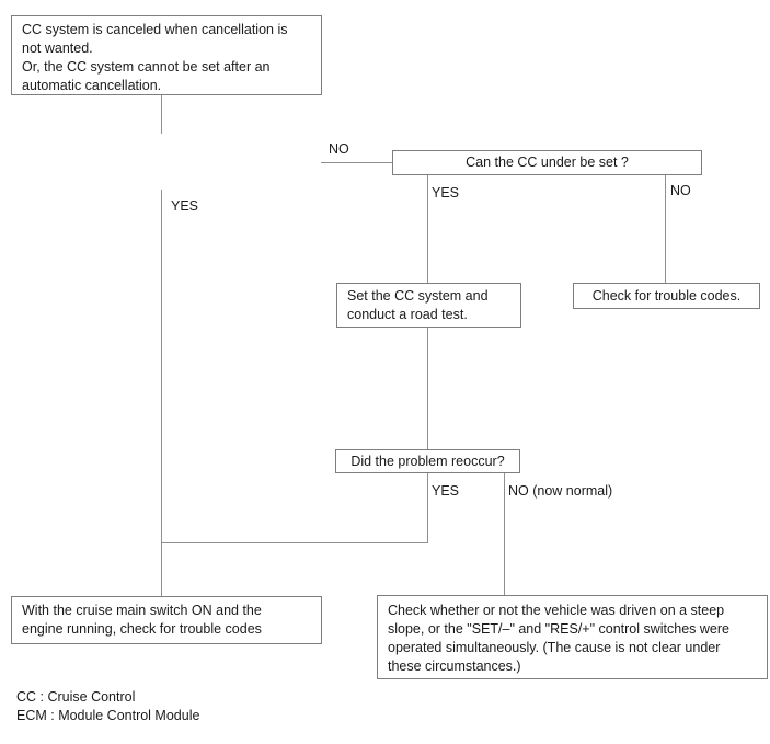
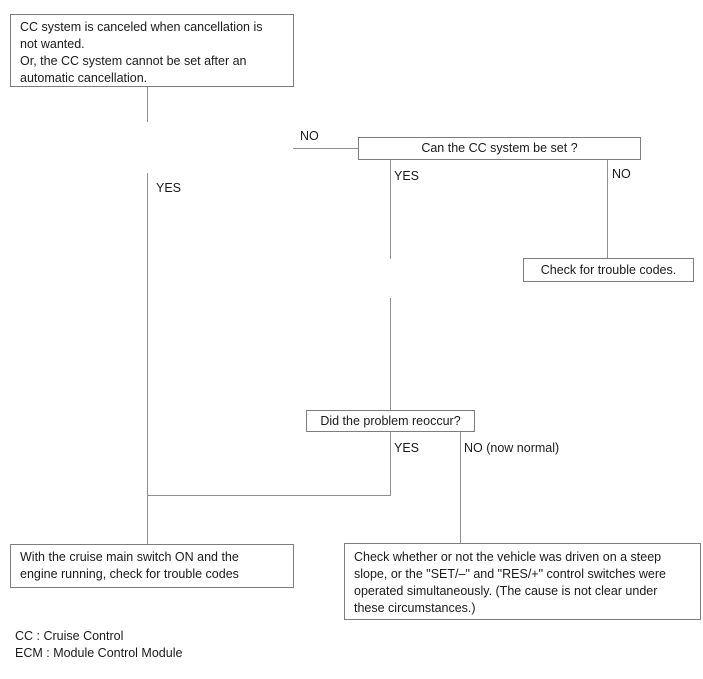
  CC system is canceled when cancellation is
  not wanted.
  Or, the CC system cannot be set after an
  automatic cancellation.
- Can the CC under be set ?
+ Can the CC system be set ?
- Set the CC system and
- conduct a road test.
  Check for trouble codes.
  Did the problem reoccur?
  With the cruise main switch ON and the
  engine running, check for trouble codes
  Check whether or not the vehicle was driven on a steep
  slope, or the "SET/–" and "RES/+" control switches were
  operated simultaneously. (The cause is not clear under
  these circumstances.)
  NO
  YES
  YES
  NO
  YES
  NO (now normal)
  CC : Cruise Control
  ECM : Module Control Module
